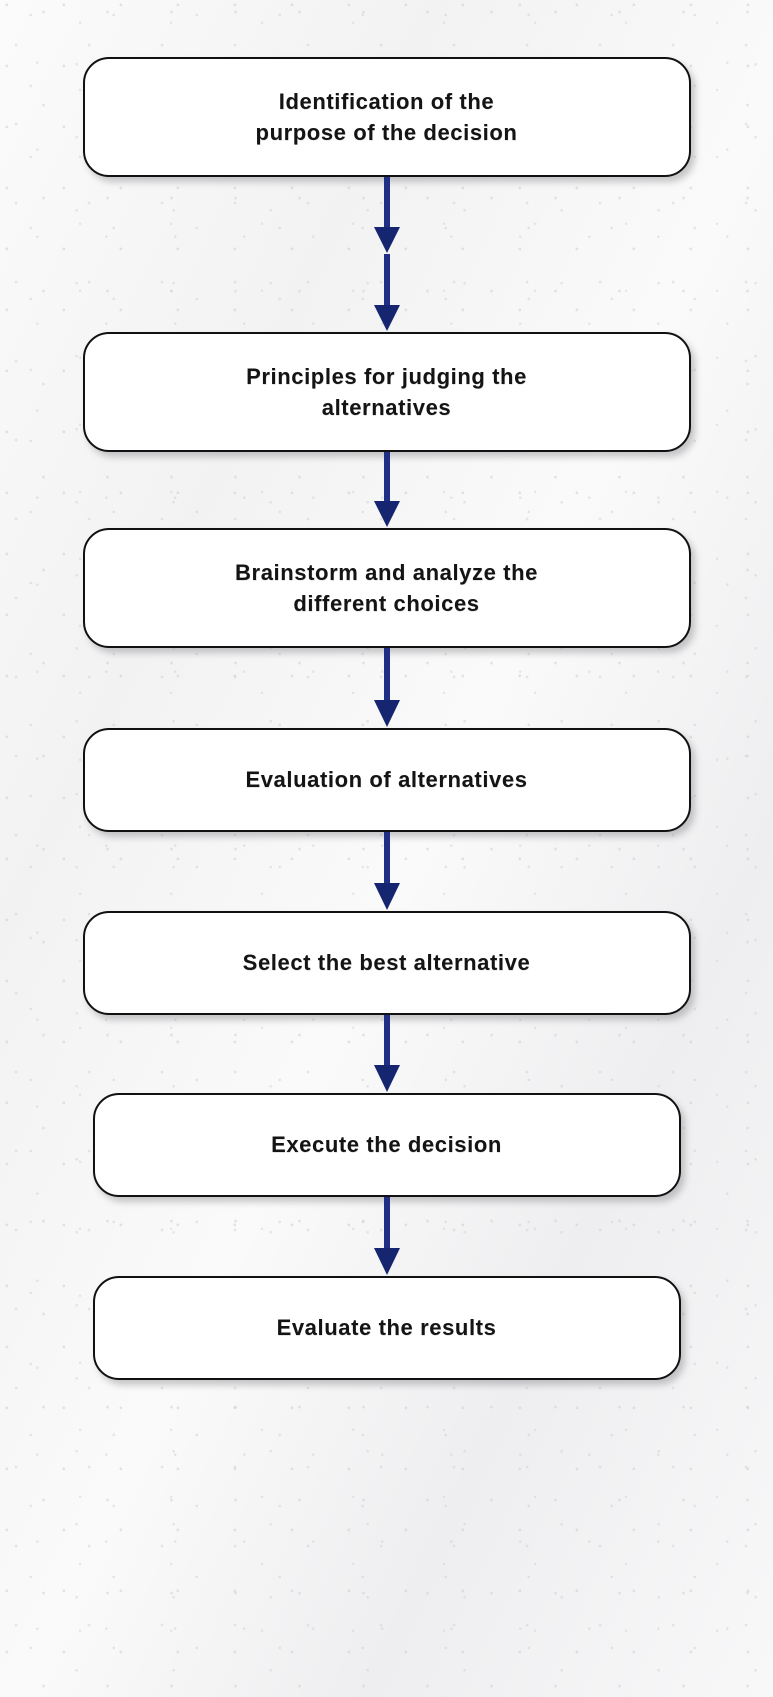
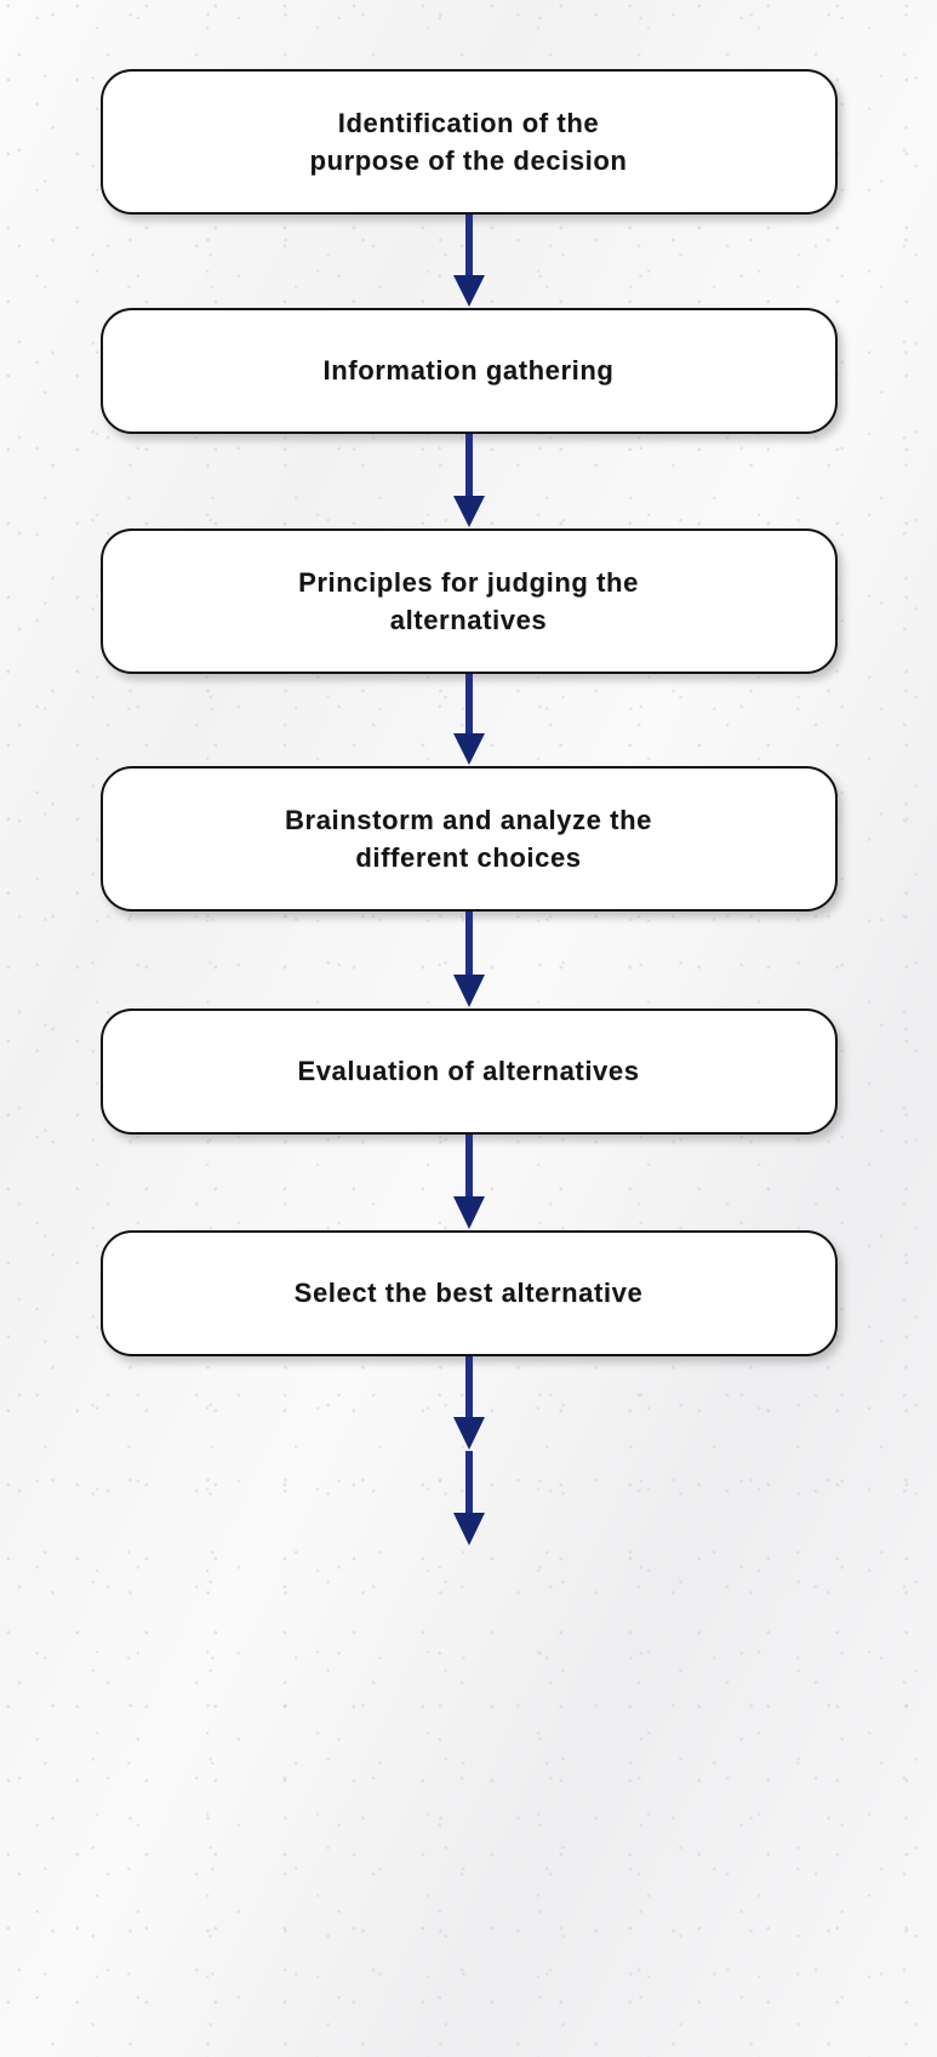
  Identification of the
  purpose of the decision
+ Information gathering
  Principles for judging the
  alternatives
  Brainstorm and analyze the
  different choices
  Evaluation of alternatives
  Select the best alternative
- Execute the decision
- Evaluate the results
